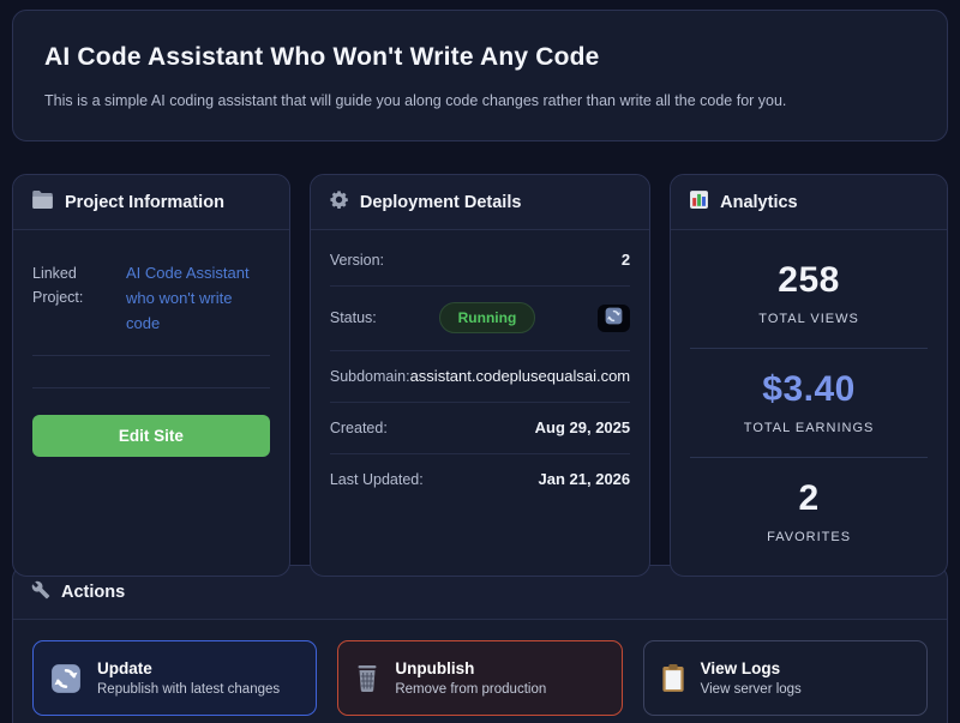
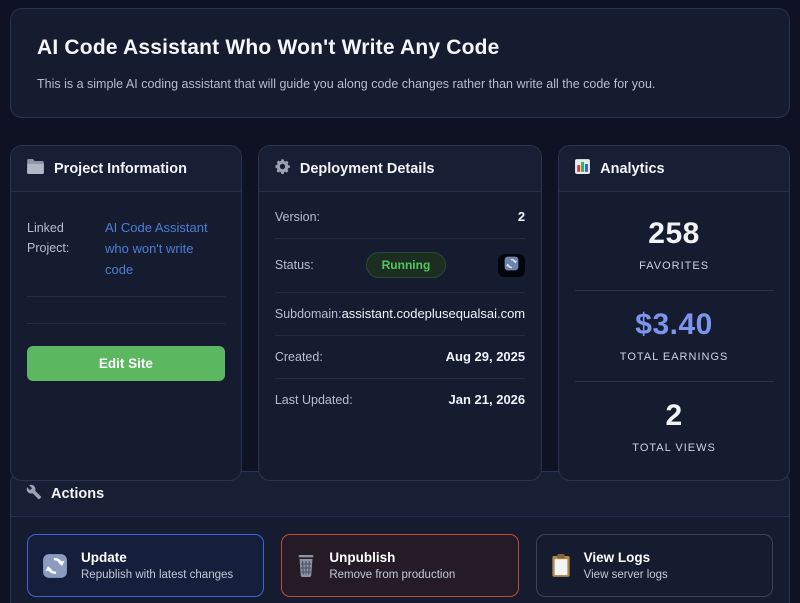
  AI Code Assistant Who Won't Write Any Code
  This is a simple AI coding assistant that will guide you along code changes rather than write all the code for you.
  Project Information
  Linked Project:
  AI Code Assistant who won't write code
  Edit Site
  Deployment Details
  Version:
  2
  Status:
  Running
  Subdomain:
  assistant.codeplusequalsai.com
  Created:
  Aug 29, 2025
  Last Updated:
  Jan 21, 2026
  Analytics
  258
- TOTAL VIEWS
+ FAVORITES
  $3.40
  TOTAL EARNINGS
  2
- FAVORITES
+ TOTAL VIEWS
  Actions
  Update
  Republish with latest changes
  Unpublish
  Remove from production
  View Logs
  View server logs
